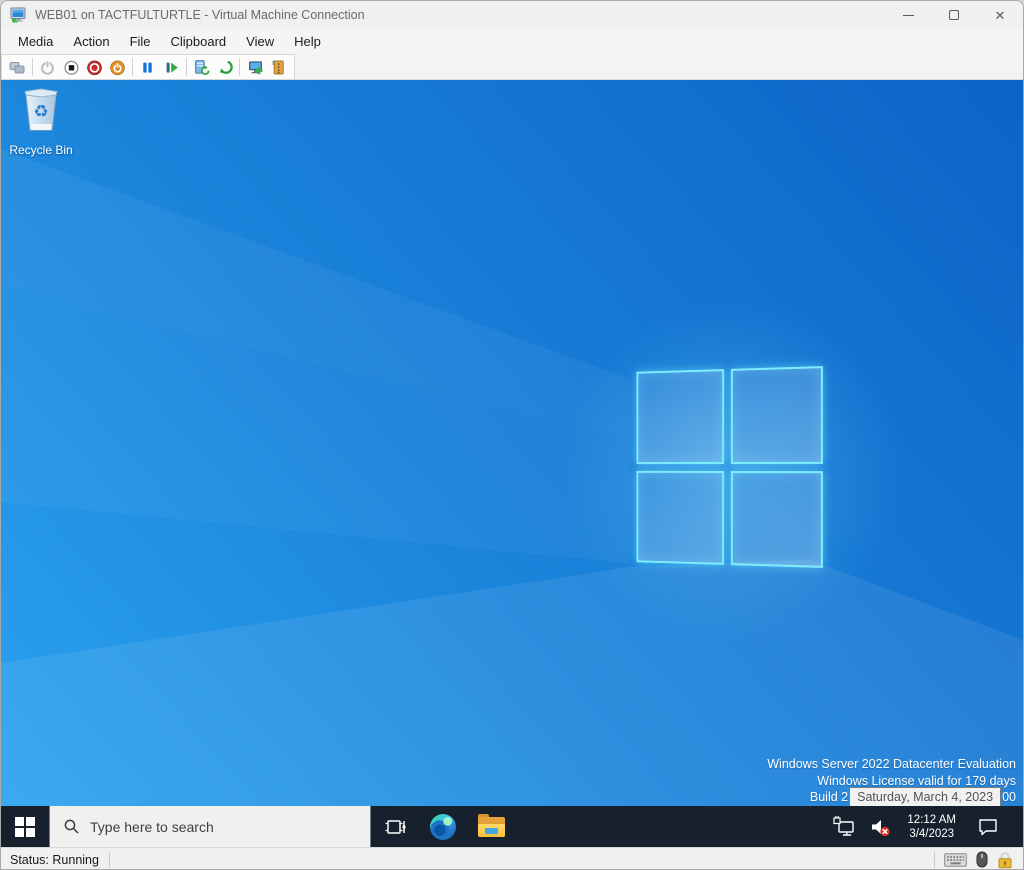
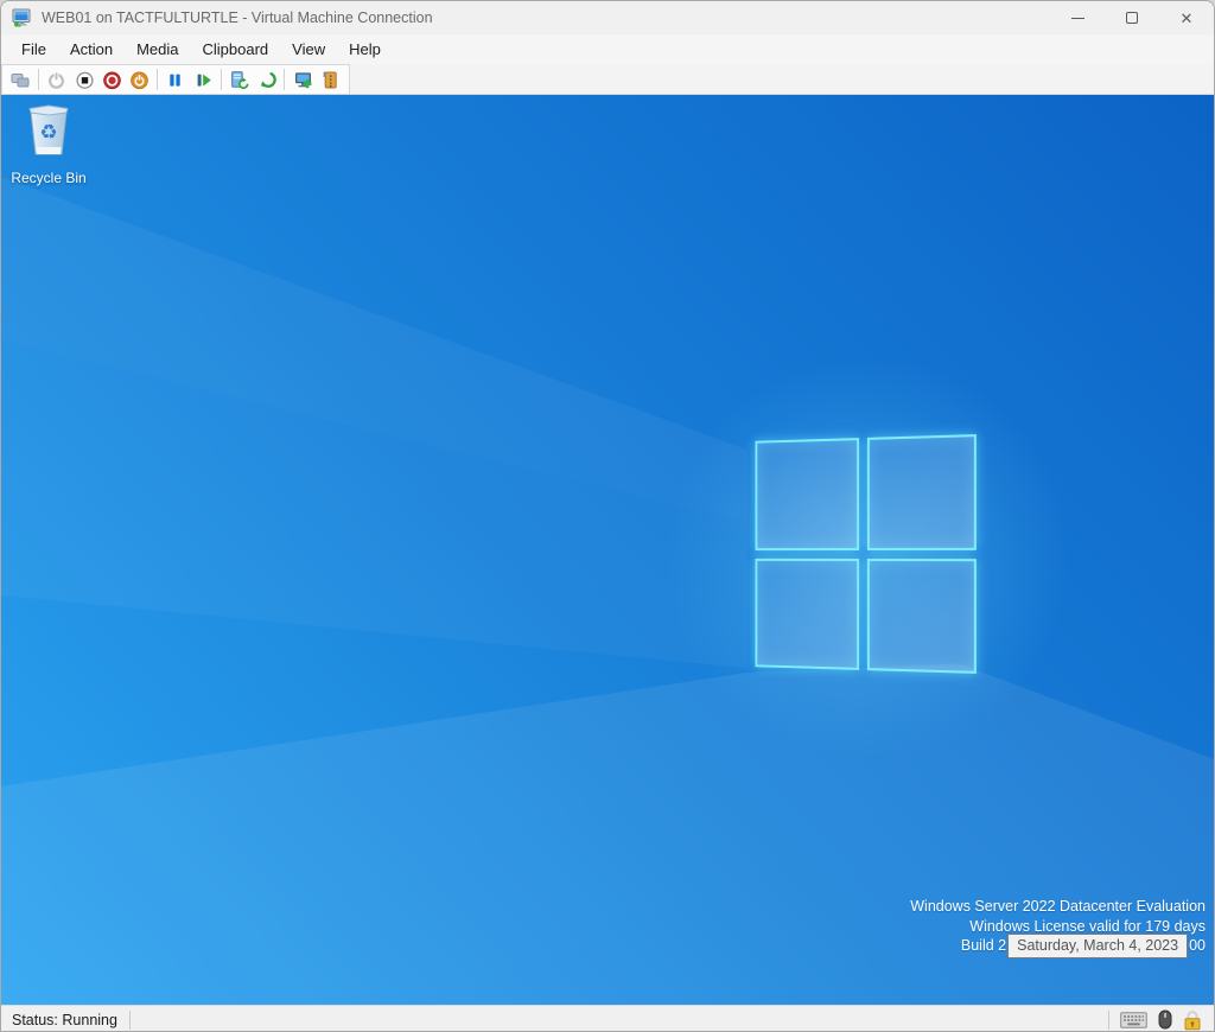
  WEB01 on TACTFULTURTLE - Virtual Machine Connection
  ✕
- Media
+ File
  Action
- File
+ Media
  Clipboard
  View
  Help
  ♻
  Recycle Bin
  Windows Server 2022 Datacenter Evaluation
  Windows License valid for 179 days
  Build 2
  Saturday, March 4, 2023
  00
- Type here to search
- 12:12 AM
- 3/4/2023
  Status: Running
